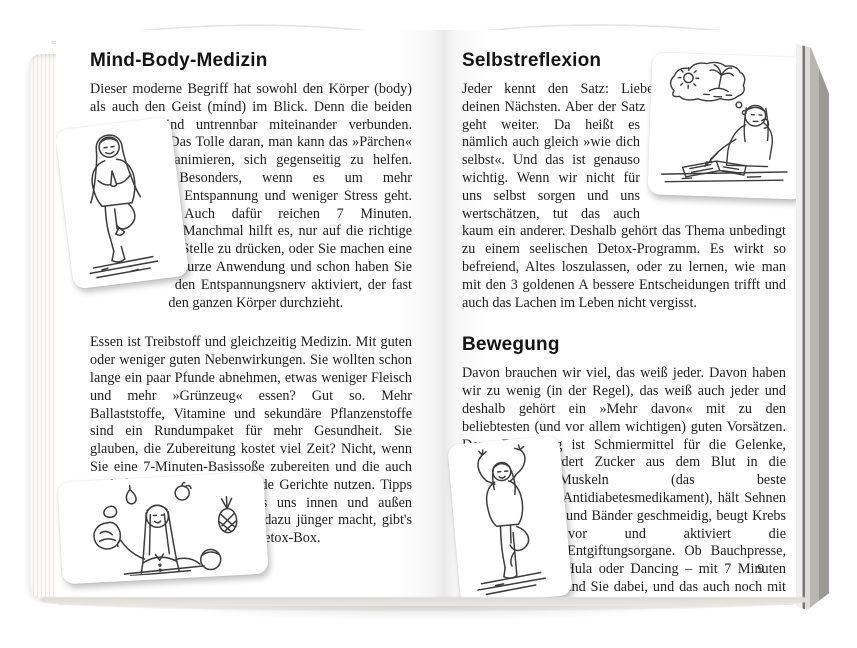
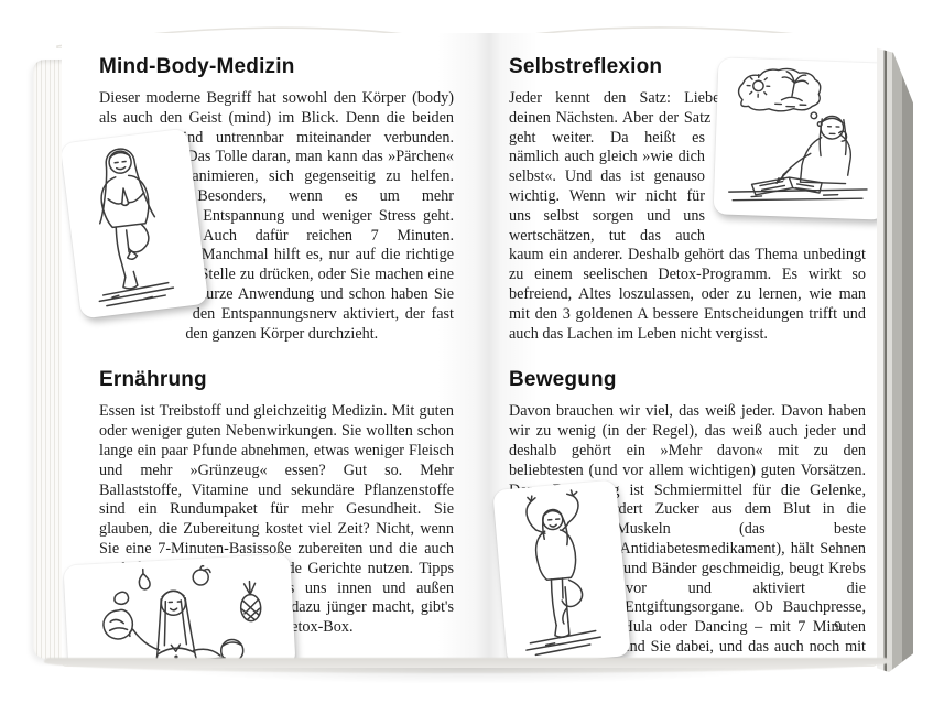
  Mind-Body-Medizin
  Dieser moderne Begriff hat sowohl den Körper (body) als auch den Geist (mind) im Blick. Denn die beiden nd untrennbar miteinander verbunden. Das Tolle daran, man kann das »Pärchen« animieren, sich gegenseitig zu helfen. Besonders, wenn es um mehr Entspannung und weniger Stress geht. Auch dafür reichen 7 Minuten. Manchmal hilft es, nur auf die richtige telle zu drücken, oder Sie machen eine urze Anwendung und schon haben Sie den Entspannungsnerv aktiviert, der fast den ganzen Körper durchzieht.
+ Ernährung
  Essen ist Treibstoff und gleichzeitig Medizin. Mit guten oder weniger guten Nebenwirkungen. Sie wollten schon lange ein paar Pfunde abnehmen, etwas weniger Fleisch und mehr »Grünzeug« essen? Gut so. Mehr Ballaststoffe, Vitamine und sekundäre Pflanzenstoffe sind ein Rundumpaket für mehr Gesundheit. Sie glauben, die Zubereitung kostet viel Zeit? Nicht, wenn Sie eine 7-Minuten-Basissoße zubereiten und die auch de Gerichte nutzen. Tipps uns innen und außen dazu jünger macht, gibt's etox-Box.
  Selbstreflexion
  Jeder kennt den Satz: Lieb deinen Nächsten. Aber der Satz geht weiter. Da heißt es nämlich auch gleich »wie dich selbst«. Und das ist genauso wichtig. Wenn wir nicht für uns selbst sorgen und uns wertschätzen, tut das auch kaum ein anderer. Deshalb gehört das Thema unbedingt zu einem seelischen Detox-Programm. Es wirkt so befreiend, Altes loszulassen, oder zu lernen, wie man mit den 3 goldenen A bessere Entscheidungen trifft und auch das Lachen im Leben nicht vergisst.
  Bewegung
  Davon brauchen wir viel, das weiß jeder. Davon haben wir zu wenig (in der Regel), das weiß auch jeder und deshalb gehört ein »Mehr davon« mit zu den beliebtesten (und vor allem wichtigen) guten Vorsätzen. ist Schmiermittel für die Gelenke, dert Zucker aus dem Blut in die Muskeln (das beste Antidiabetesmedikament), hält Sehnen und Bänder geschmeidig, beugt Krebs vor und aktiviert die Entgiftungsorgane. Ob Bauchpresse, ula oder Dancing – mit 7 Minuten nd Sie dabei, und das auch noch mit
  9
